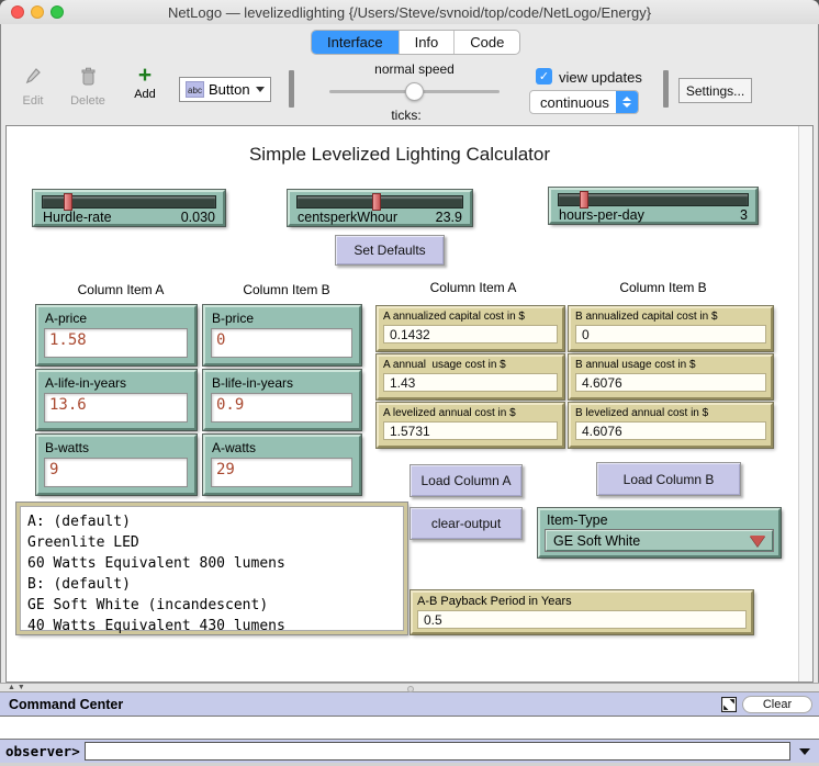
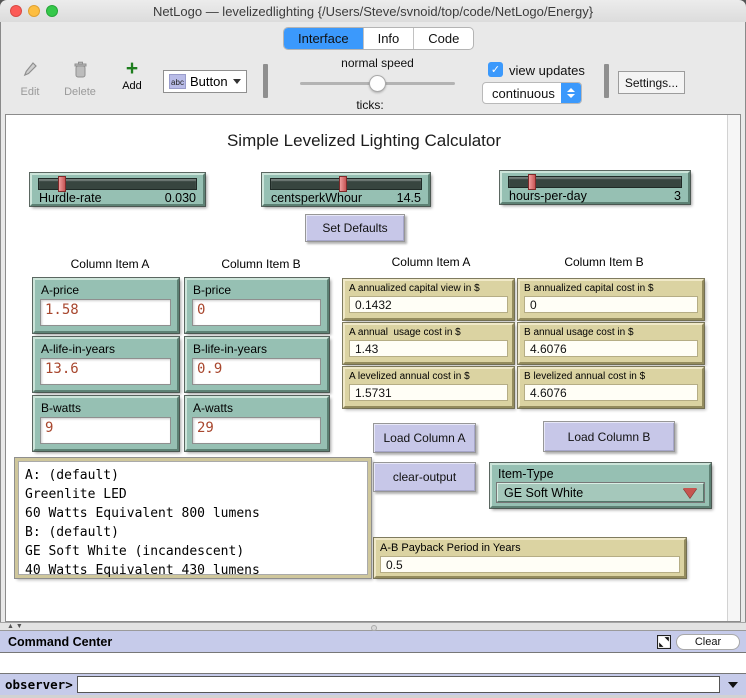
  NetLogo — levelizedlighting {/Users/Steve/svnoid/top/code/NetLogo/Energy}
  Interface
  Info
  Code
  Edit
  Delete
  +
  Add
  abc
  Button
  normal speed
  ticks:
  ✓
  view updates
  continuous
  Settings...
  Simple Levelized Lighting Calculator
  Hurdle-rate
  0.030
  centsperkWhour
- 23.9
+ 14.5
  hours-per-day
  3
  Set Defaults
  Column Item A
  Column Item B
  Column Item A
  Column Item B
  A-price
  1.58
  B-price
  0
  A-life-in-years
  13.6
  B-life-in-years
  0.9
  B-watts
  9
  A-watts
  29
- A annualized capital cost in $
+ A annualized capital view in $
  0.1432
  B annualized capital cost in $
  0
  A annual usage cost in $
  1.43
  B annual usage cost in $
  4.6076
  A levelized annual cost in $
  1.5731
  B levelized annual cost in $
  4.6076
  Load Column A
  Load Column B
  A: (default)
  Greenlite LED
  60 Watts Equivalent 800 lumens
  B: (default)
  GE Soft White (incandescent)
  40 Watts Equivalent 430 lumens
  clear-output
  Item-Type
  GE Soft White
  A-B Payback Period in Years
  0.5
  Command Center
  Clear
  observer>
